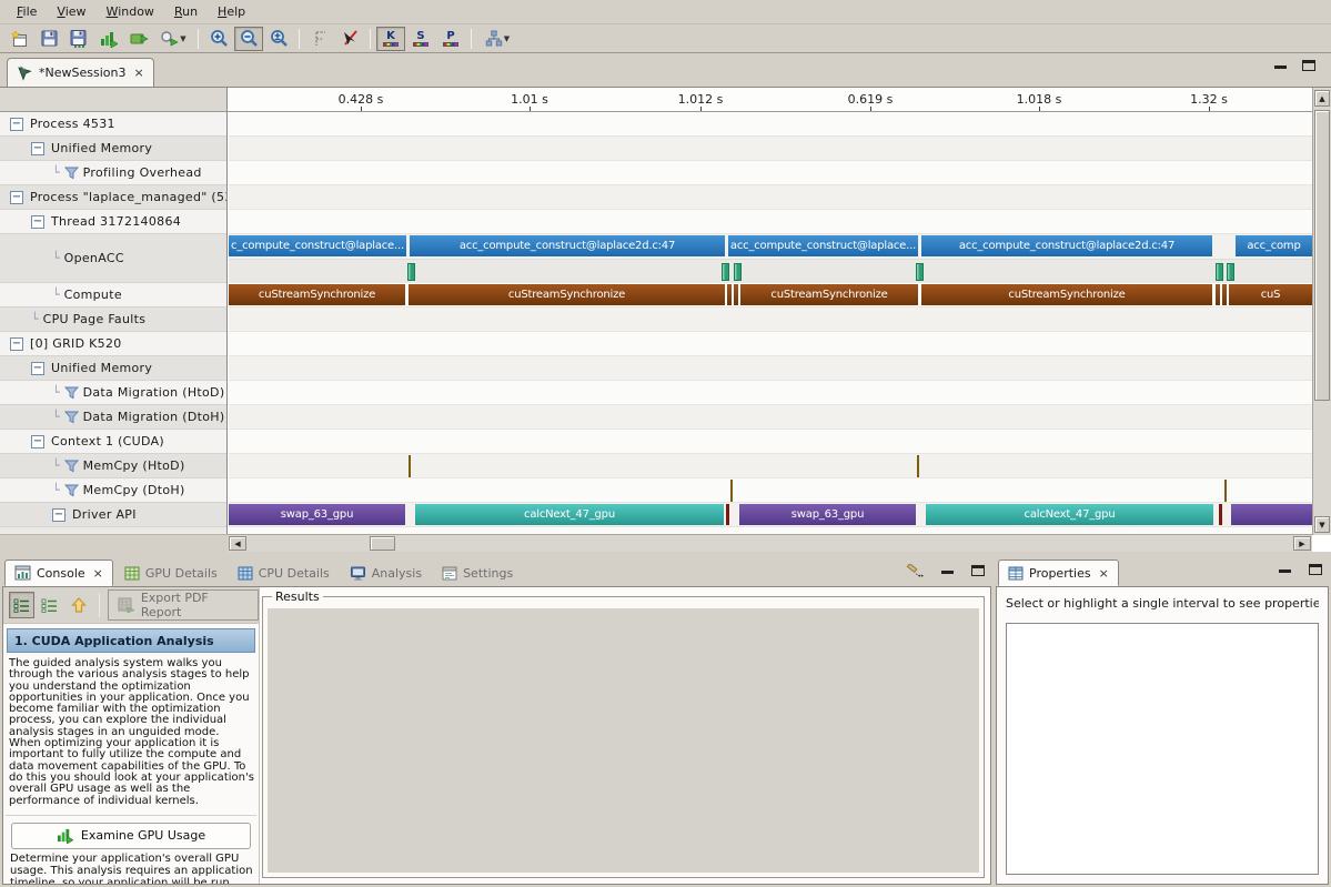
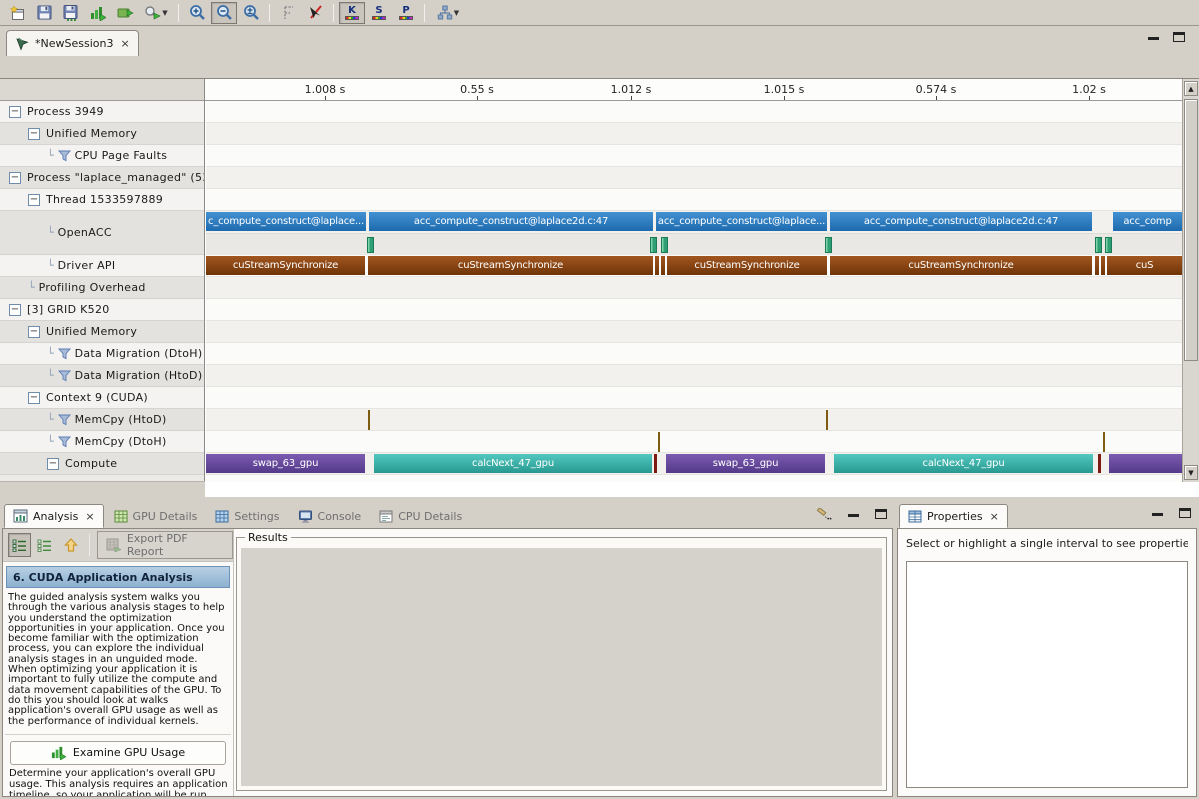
- File
- View
- Window
- Run
- Help
  ▼
  K
  S
  P
  ▼
  *NewSession3
  ×
- 0.428 s
+ 1.008 s
- 1.01 s
+ 0.55 s
  1.012 s
- 0.619 s
+ 1.015 s
- 1.018 s
+ 0.574 s
- 1.32 s
+ 1.02 s
  −
- Process 4531
+ Process 3949
  −
  Unified Memory
  └
- Profiling Overhead
+ CPU Page Faults
  −
  Process "laplace_managed" (5
  −
- Thread 3172140864
+ Thread 1533597889
  └
  OpenACC
  └
- Compute
+ Driver API
  └
- CPU Page Faults
+ Profiling Overhead
  −
- [0] GRID K520
+ [3] GRID K520
  −
  Unified Memory
  └
- Data Migration (HtoD)
+ Data Migration (DtoH)
  └
- Data Migration (DtoH)
+ Data Migration (HtoD)
  −
- Context 1 (CUDA)
+ Context 9 (CUDA)
  └
  MemCpy (HtoD)
  └
  MemCpy (DtoH)
  −
- Driver API
+ Compute
  c_compute_construct@laplace...
  acc_compute_construct@laplace2d.c:47
  acc_compute_construct@laplace...
  acc_compute_construct@laplace2d.c:47
  acc_comp
  cuStreamSynchronize
  cuStreamSynchronize
  cuStreamSynchronize
  cuStreamSynchronize
  cuS
  swap_63_gpu
  calcNext_47_gpu
  swap_63_gpu
  calcNext_47_gpu
  ▲
  ▼
- ◀
- ▶
- Console
+ Analysis
  ×
  GPU Details
- CPU Details
+ Settings
- Analysis
+ Console
- Settings
+ CPU Details
  Export PDF Report
- 1. CUDA Application Analysis
+ 6. CUDA Application Analysis
- The guided analysis system walks you through the various analysis stages to help you understand the optimization opportunities in your application. Once you become familiar with the optimization process, you can explore the individual analysis stages in an unguided mode. When optimizing your application it is important to fully utilize the compute and data movement capabilities of the GPU. To do this you should look at your application's overall GPU usage as well as the performance of individual kernels.
+ The guided analysis system walks you through the various analysis stages to help you understand the optimization opportunities in your application. Once you become familiar with the optimization process, you can explore the individual analysis stages in an unguided mode. When optimizing your application it is important to fully utilize the compute and data movement capabilities of the GPU. To do this you should look at walks application's overall GPU usage as well as the performance of individual kernels.
  Examine GPU Usage
  Determine your application's overall GPU usage. This analysis requires an application timeline, so your application will be run
  Results
  Properties
  ×
  Select or highlight a single interval to see propertie
